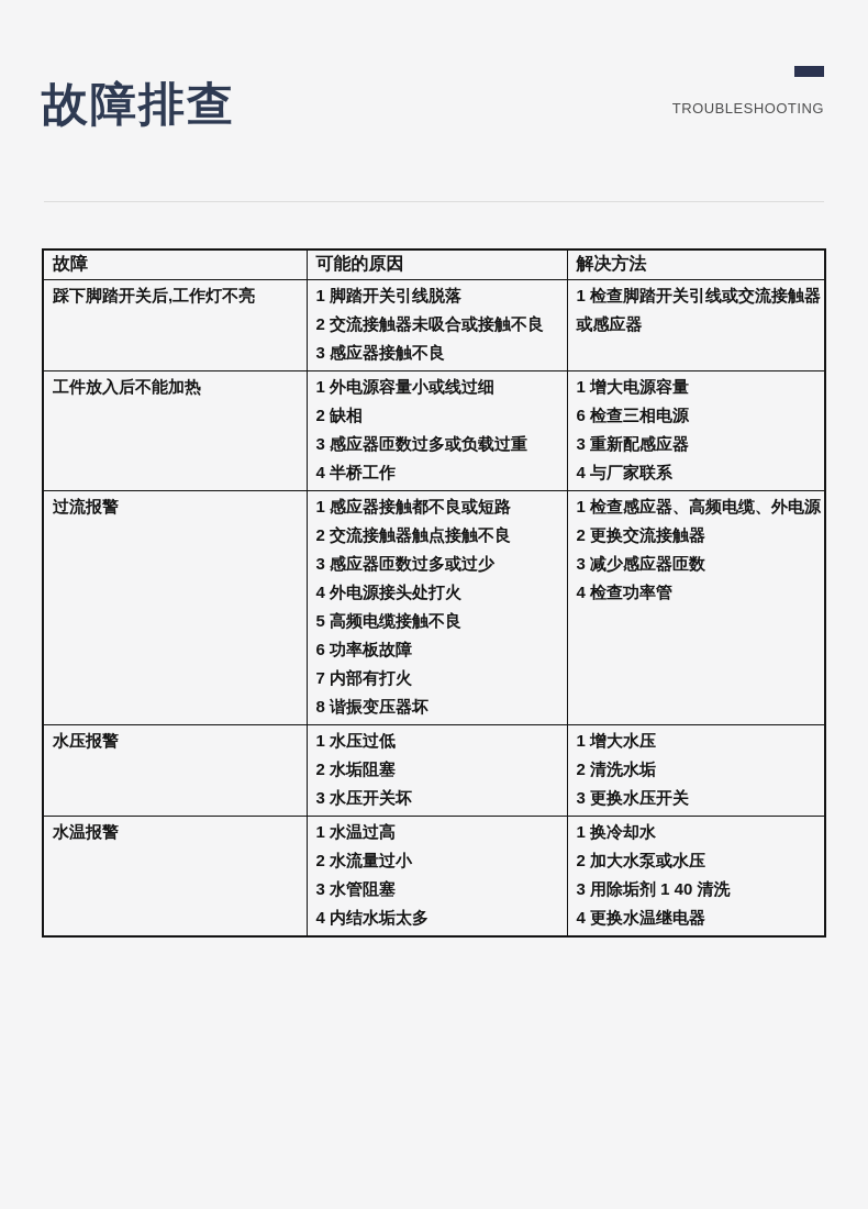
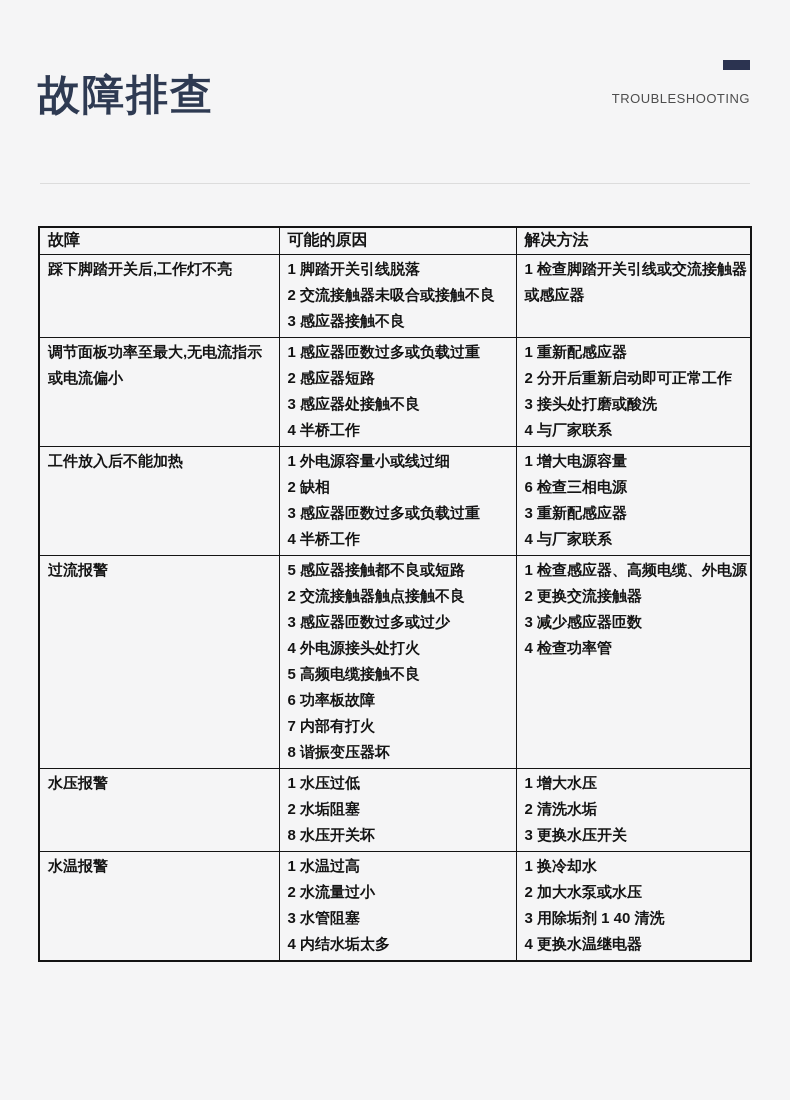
  故障排查
  TROUBLESHOOTING
  故障	可能的原因	解决方法
  踩下脚踏开关后,工作灯不亮	1 脚踏开关引线脱落2 交流接触器未吸合或接触不良3 感应器接触不良	1 检查脚踏开关引线或交流接触器或感应器
+ 调节面板功率至最大,无电流指示或电流偏小	1 感应器匝数过多或负载过重2 感应器短路3 感应器处接触不良4 半桥工作	1 重新配感应器2 分开后重新启动即可正常工作3 接头处打磨或酸洗4 与厂家联系
  工件放入后不能加热	1 外电源容量小或线过细2 缺相3 感应器匝数过多或负载过重4 半桥工作	1 增大电源容量6 检查三相电源3 重新配感应器4 与厂家联系
- 过流报警	1 感应器接触都不良或短路2 交流接触器触点接触不良3 感应器匝数过多或过少4 外电源接头处打火5 高频电缆接触不良6 功率板故障7 内部有打火8 谐振变压器坏	1 检查感应器、高频电缆、外电源2 更换交流接触器3 减少感应器匝数4 检查功率管
+ 过流报警	5 感应器接触都不良或短路2 交流接触器触点接触不良3 感应器匝数过多或过少4 外电源接头处打火5 高频电缆接触不良6 功率板故障7 内部有打火8 谐振变压器坏	1 检查感应器、高频电缆、外电源2 更换交流接触器3 减少感应器匝数4 检查功率管
- 水压报警	1 水压过低2 水垢阻塞3 水压开关坏	1 增大水压2 清洗水垢3 更换水压开关
+ 水压报警	1 水压过低2 水垢阻塞8 水压开关坏	1 增大水压2 清洗水垢3 更换水压开关
  水温报警	1 水温过高2 水流量过小3 水管阻塞4 内结水垢太多	1 换冷却水2 加大水泵或水压3 用除垢剂 1 40 清洗4 更换水温继电器
